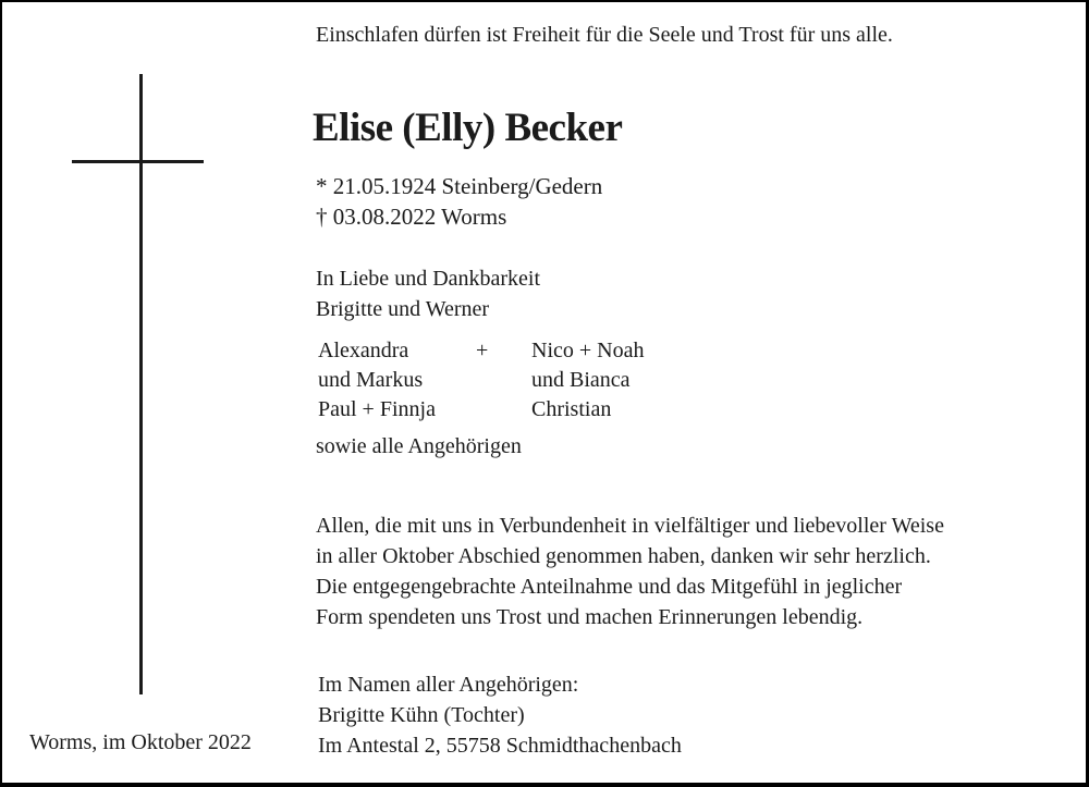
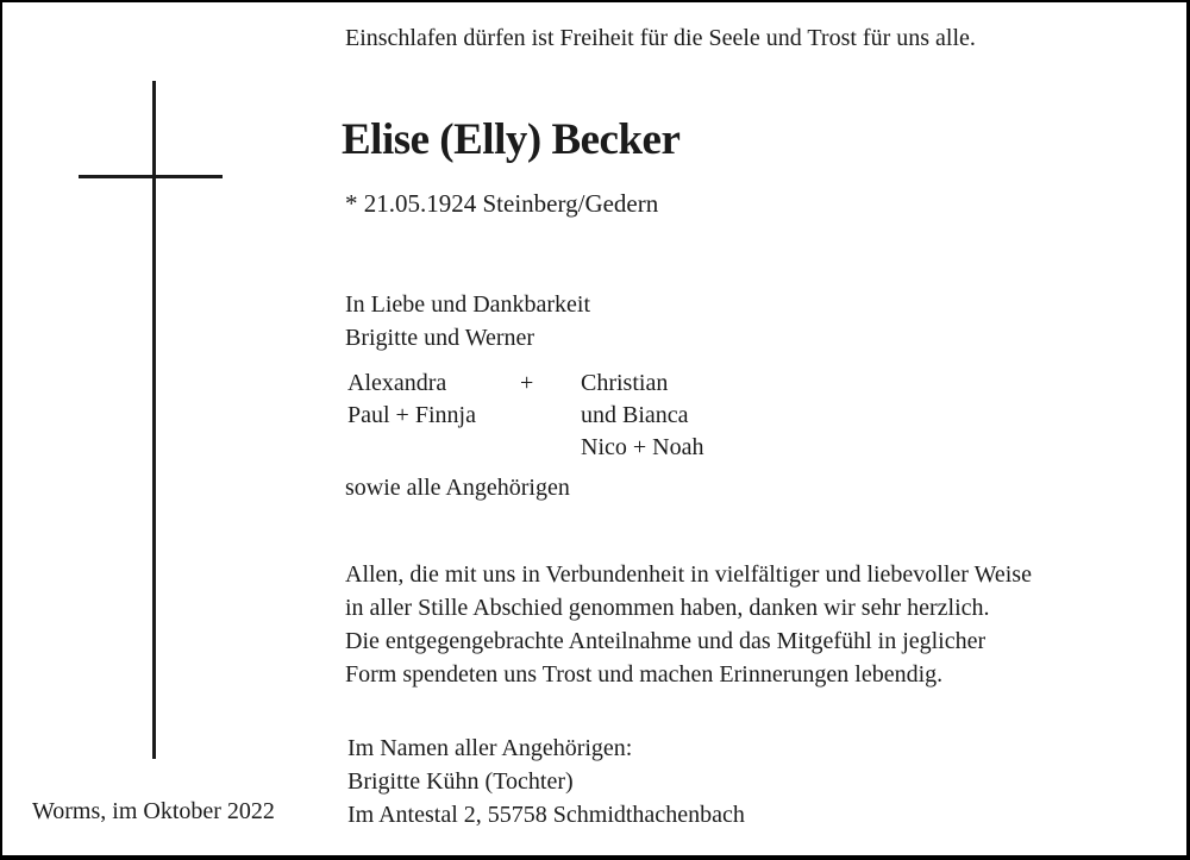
  Einschlafen dürfen ist Freiheit für die Seele und Trost für uns alle.
  Elise (Elly) Becker
  * 21.05.1924 Steinberg/Gedern
- † 03.08.2022 Worms
  In Liebe und Dankbarkeit
  Brigitte und Werner
  Alexandra
- und Markus
  Paul + Finnja
  +
- Nico + Noah
+ Christian
  und Bianca
- Christian
+ Nico + Noah
  sowie alle Angehörigen
  Allen, die mit uns in Verbundenheit in vielfältiger und liebevoller Weise
- in aller Oktober Abschied genommen haben, danken wir sehr herzlich.
+ in aller Stille Abschied genommen haben, danken wir sehr herzlich.
  Die entgegengebrachte Anteilnahme und das Mitgefühl in jeglicher
  Form spendeten uns Trost und machen Erinnerungen lebendig.
  Im Namen aller Angehörigen:
  Brigitte Kühn (Tochter)
  Im Antestal 2, 55758 Schmidthachenbach
  Worms, im Oktober 2022
